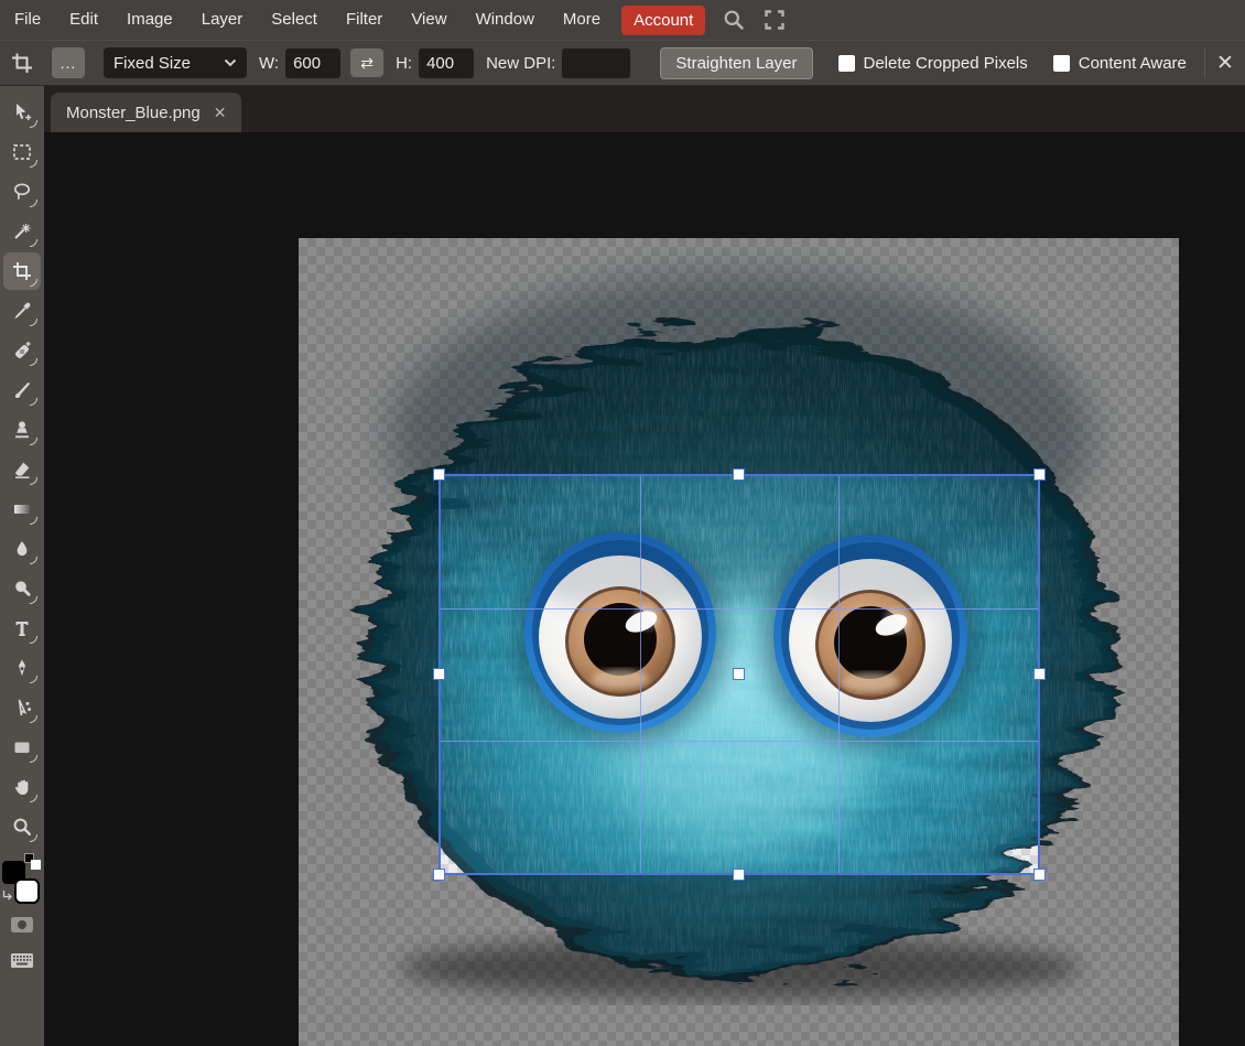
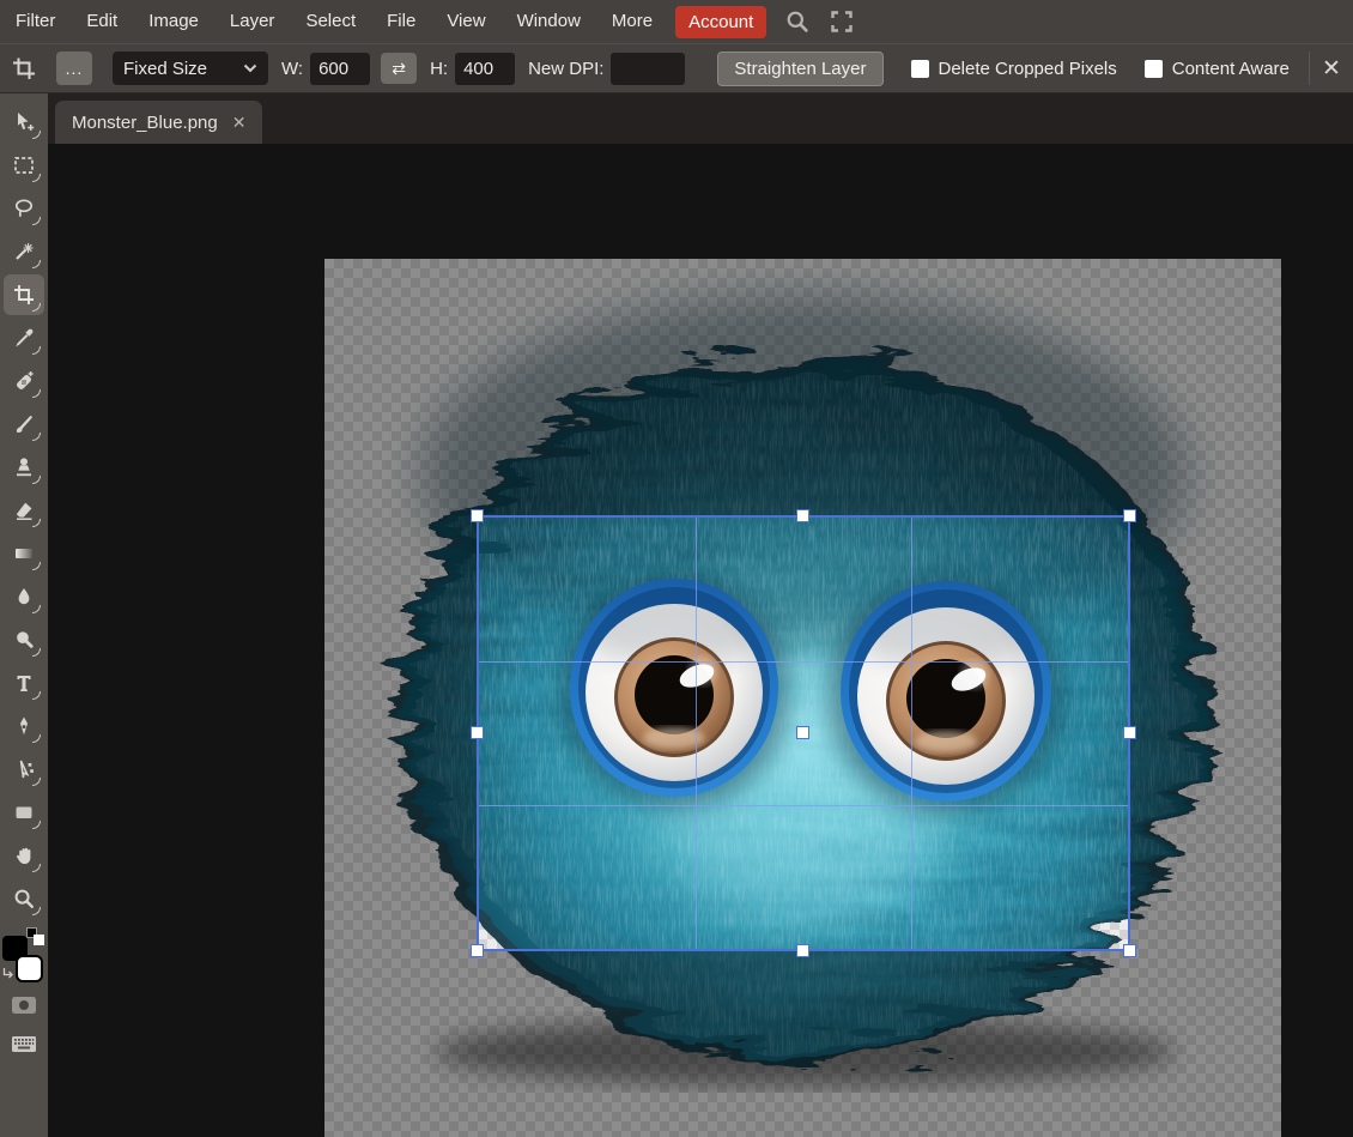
- File
+ Filter
  Edit
  Image
  Layer
  Select
- Filter
+ File
  View
  Window
  More
  Account
  ...
  Fixed Size
  W:
  600
  ⇄
  H:
  400
  New DPI:
  Straighten Layer
  Delete Cropped Pixels
  Content Aware
  ✕
  Monster_Blue.png
  ✕
